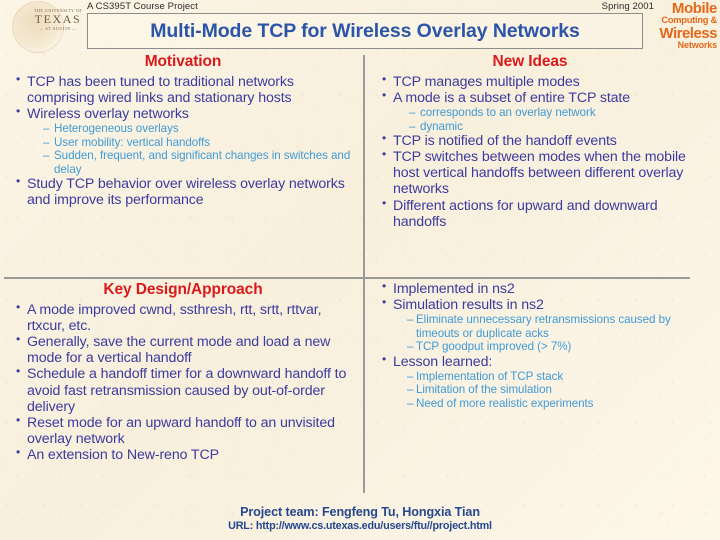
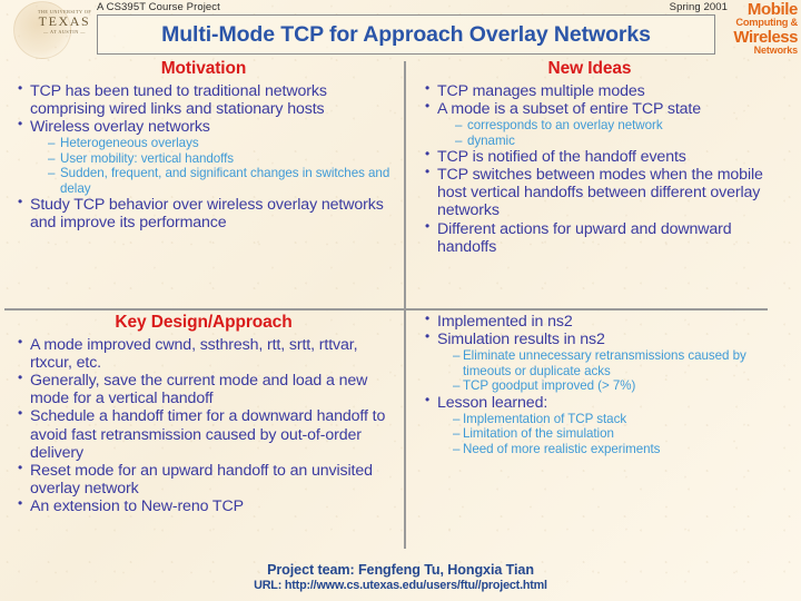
  TEXAS
  A CS395T Course Project
  Spring 2001
- Multi-Mode TCP for Wireless Overlay Networks
+ Multi-Mode TCP for Approach Overlay Networks
  Mobile
  Computing &
  Wireless
  Networks
  Motivation
  TCP has been tuned to traditional networks comprising wired links and stationary hosts
  Wireless overlay networks
  Heterogeneous overlays
  User mobility: vertical handoffs
  Sudden, frequent, and significant changes in switches and delay
  Study TCP behavior over wireless overlay networks and improve its performance
  New Ideas
  TCP manages multiple modes
  A mode is a subset of entire TCP state
  corresponds to an overlay network
  dynamic
  TCP is notified of the handoff events
  TCP switches between modes when the mobile host vertical handoffs between different overlay networks
  Different actions for upward and downward handoffs
  Key Design/Approach
  A mode improved cwnd, ssthresh, rtt, srtt, rttvar, rtxcur, etc.
  Generally, save the current mode and load a new mode for a vertical handoff
  Schedule a handoff timer for a downward handoff to avoid fast retransmission caused by out-of-order delivery
  Reset mode for an upward handoff to an unvisited overlay network
  An extension to New-reno TCP
  Implemented in ns2
  Simulation results in ns2
  Eliminate unnecessary retransmissions caused by timeouts or duplicate acks
  TCP goodput improved (> 7%)
  Lesson learned:
  Implementation of TCP stack
  Limitation of the simulation
  Need of more realistic experiments
  Project team: Fengfeng Tu, Hongxia Tian
  URL: http://www.cs.utexas.edu/users/ftu//project.html
